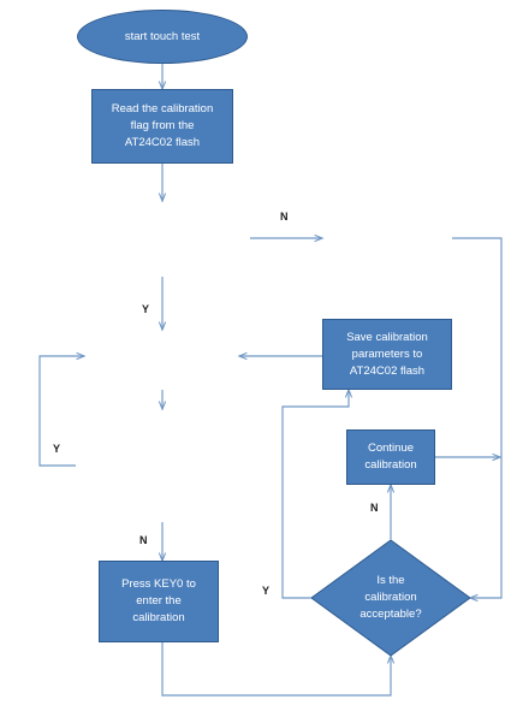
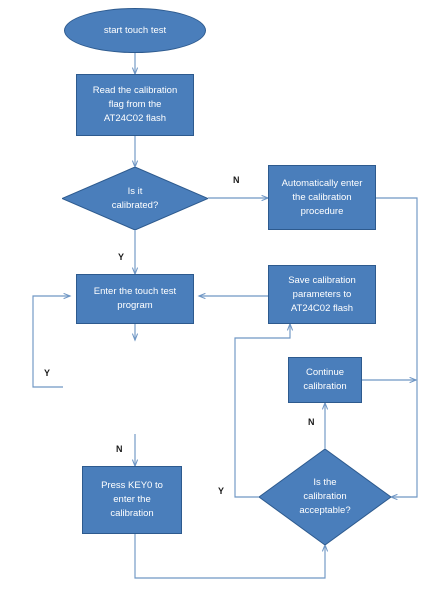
  start touch test
  Read the calibration
  flag from the
  AT24C02 flash
+ Is it
+ calibrated?
+ Automatically enter
+ the calibration
+ procedure
+ Enter the touch test
+ program
  Save calibration
  parameters to
  AT24C02 flash
  Continue
  calibration
  Press KEY0 to
  enter the
  calibration
  Is the
  calibration
  acceptable?
  N
  Y
  Y
  N
  N
  Y
